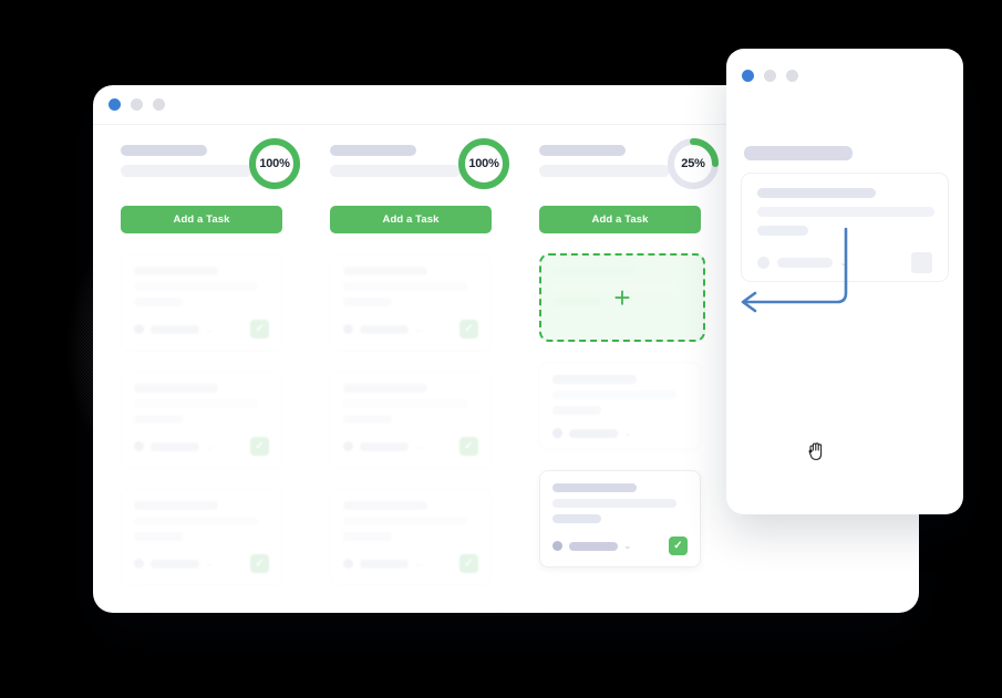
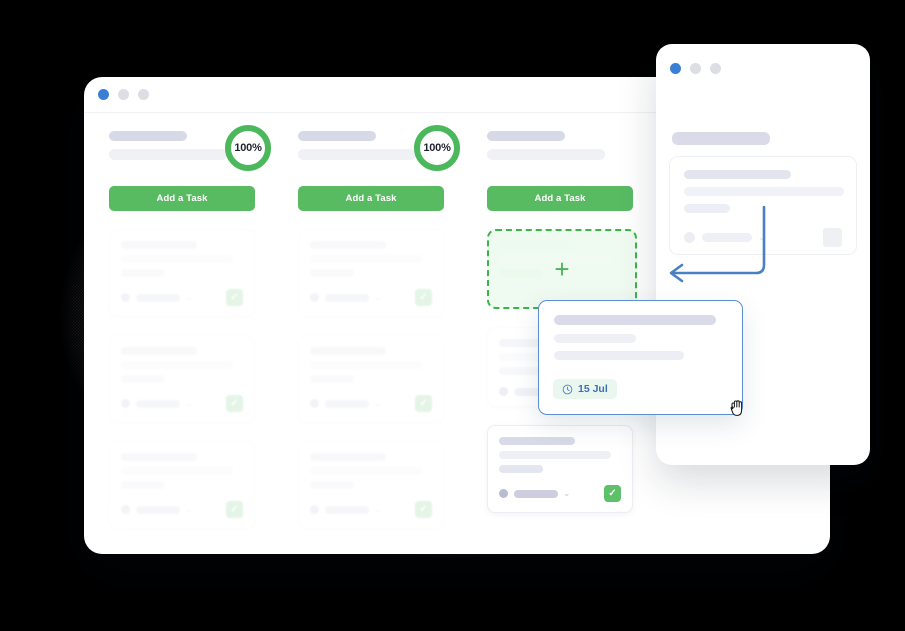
  100%
  Add a Task
  100%
  Add a Task
- 25%
  Add a Task
  +
  ⌄
  ✓
  ⌄
+ 15 Jul
